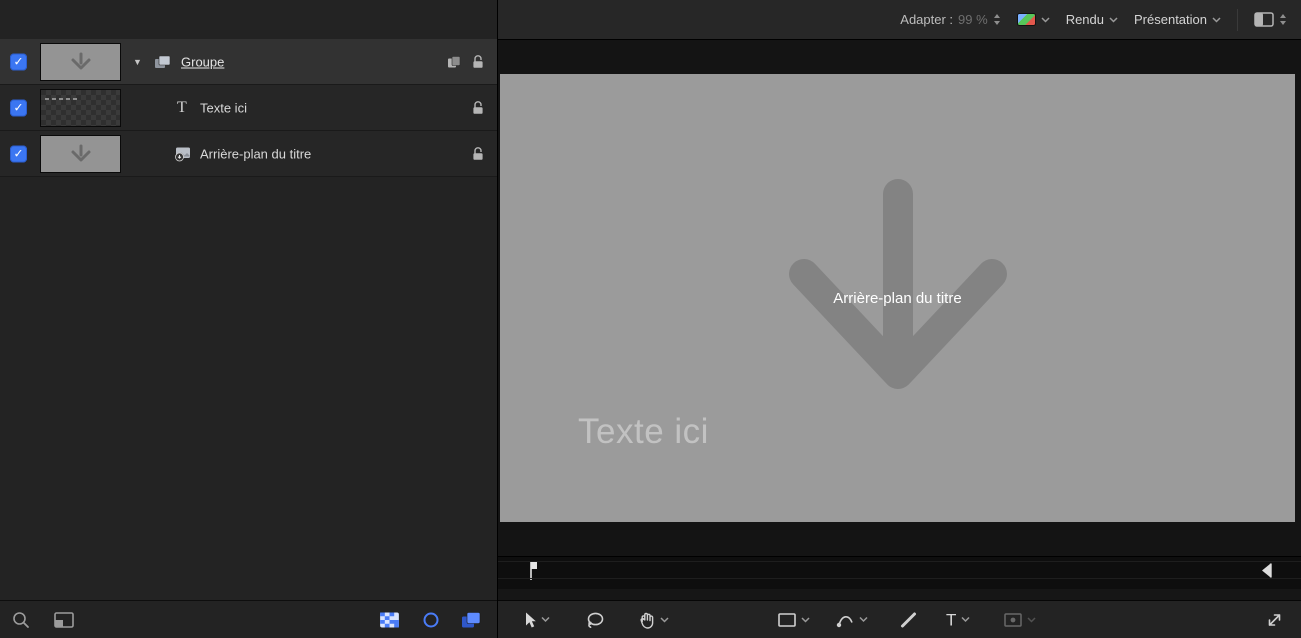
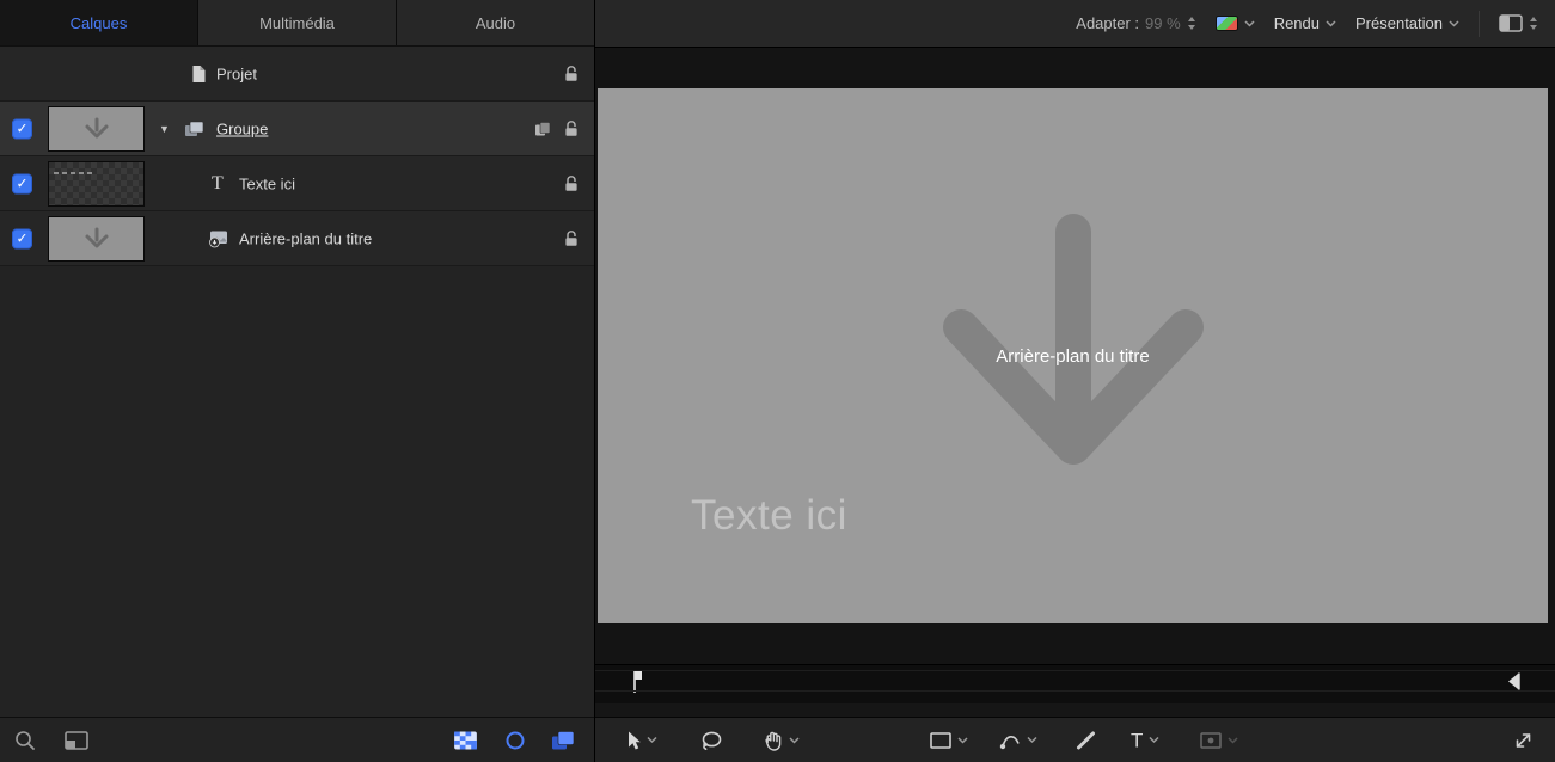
+ Calques
+ Multimédia
+ Audio
+ Projet
  ✓
  ▼
  Groupe
  ✓
  T
  Texte ici
  ✓
  Arrière-plan du titre
  Adapter :
  99 %
  Rendu
  Présentation
  Arrière-plan du titre
  Texte ici
  T
